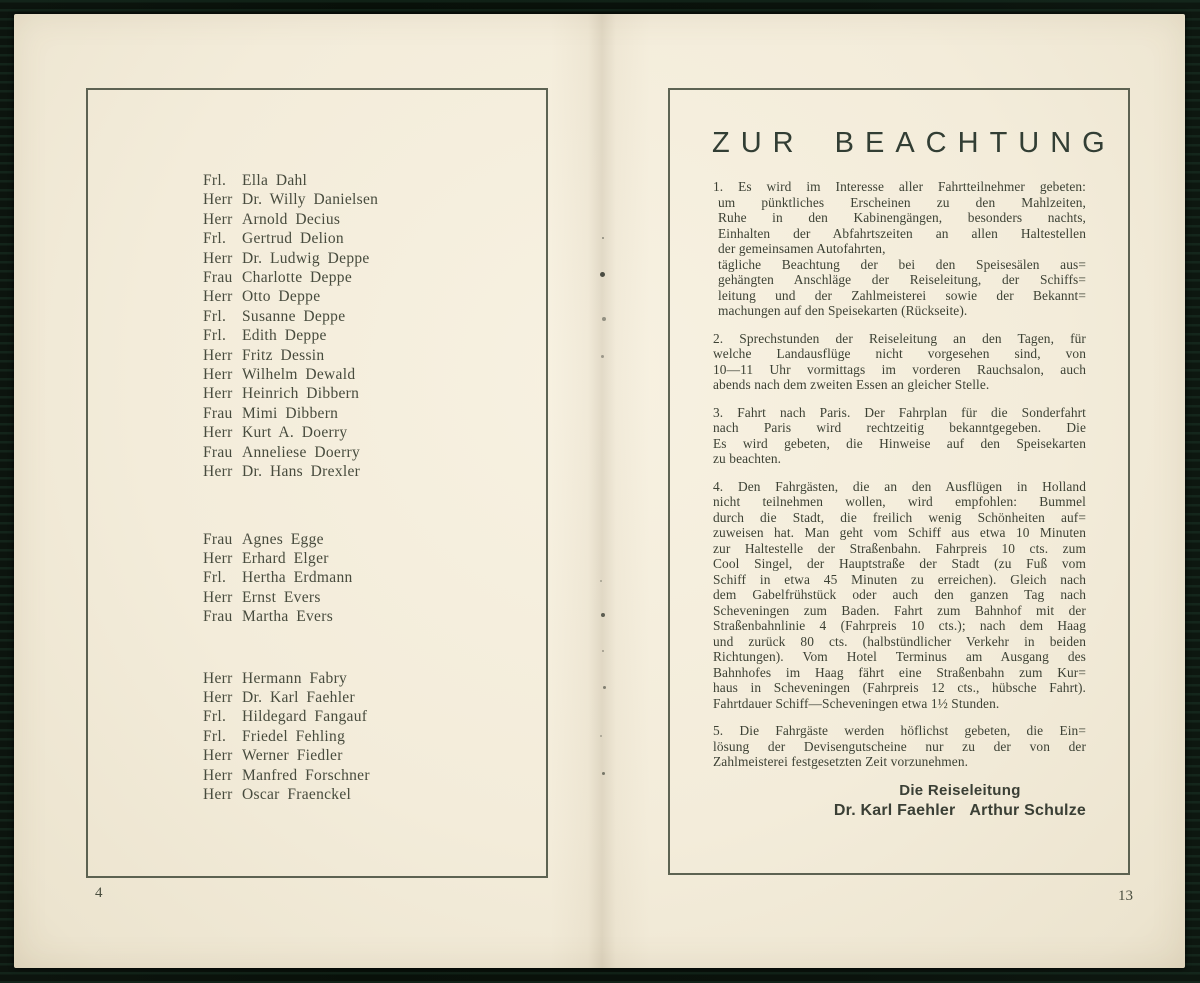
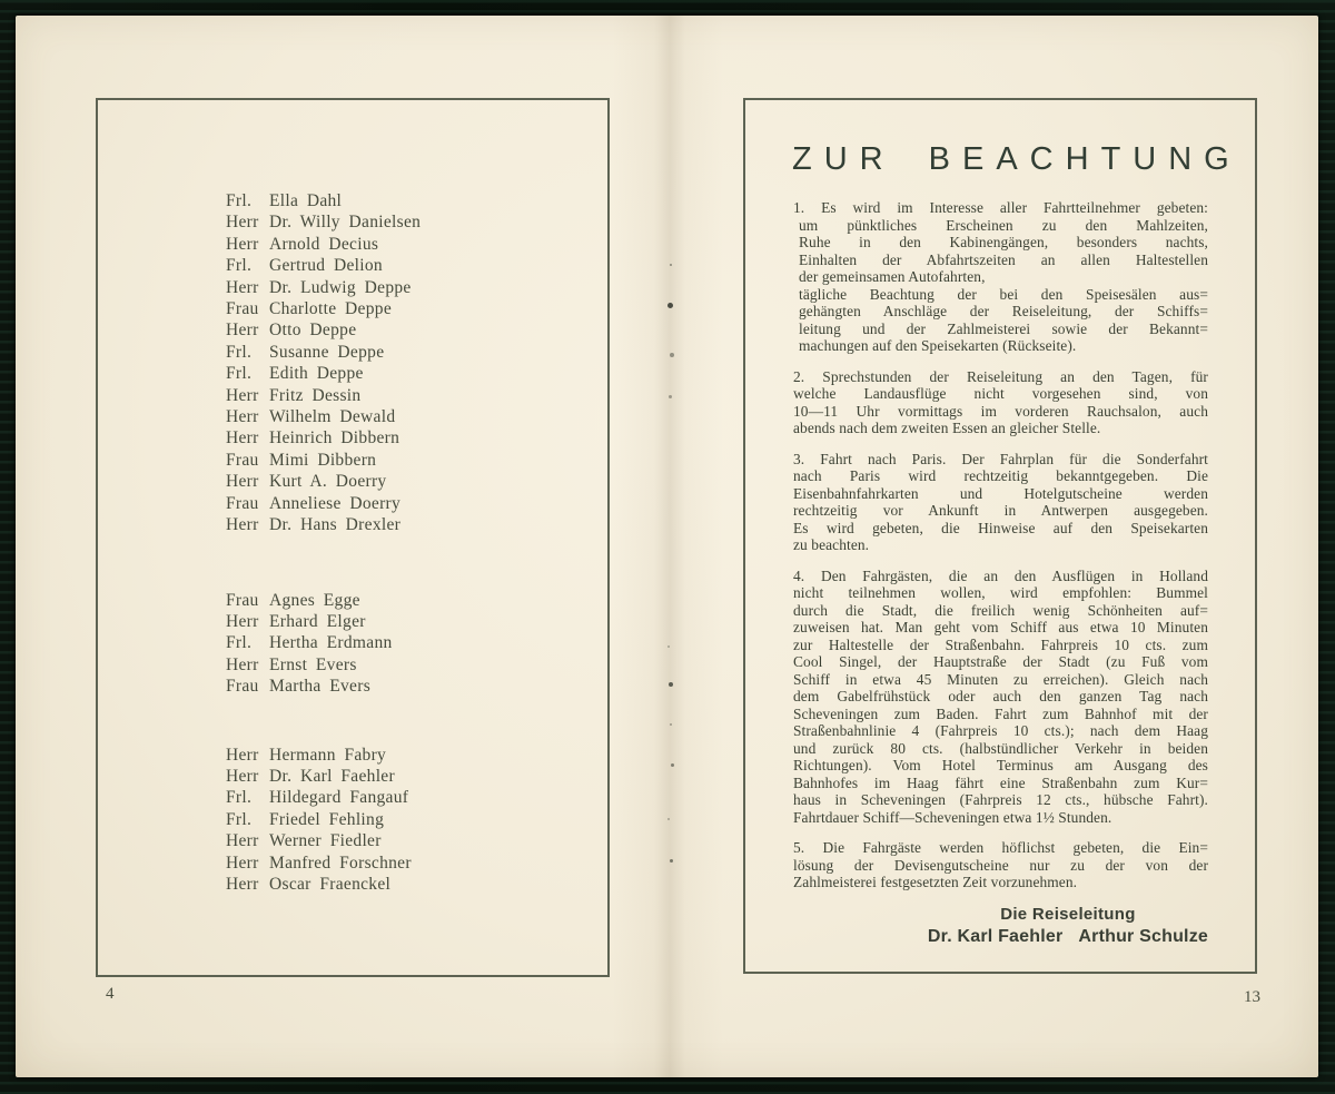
  Frl.
  Ella Dahl
  Herr
  Dr. Willy Danielsen
  Herr
  Arnold Decius
  Frl.
  Gertrud Delion
  Herr
  Dr. Ludwig Deppe
  Frau
  Charlotte Deppe
  Herr
  Otto Deppe
  Frl.
  Susanne Deppe
  Frl.
  Edith Deppe
  Herr
  Fritz Dessin
  Herr
  Wilhelm Dewald
  Herr
  Heinrich Dibbern
  Frau
  Mimi Dibbern
  Herr
  Kurt A. Doerry
  Frau
  Anneliese Doerry
  Herr
  Dr. Hans Drexler
  Frau
  Agnes Egge
  Herr
  Erhard Elger
  Frl.
  Hertha Erdmann
  Herr
  Ernst Evers
  Frau
  Martha Evers
  Herr
  Hermann Fabry
  Herr
  Dr. Karl Faehler
  Frl.
  Hildegard Fangauf
  Frl.
  Friedel Fehling
  Herr
  Werner Fiedler
  Herr
  Manfred Forschner
  Herr
  Oscar Fraenckel
  4
  ZUR BEACHTUNG
  1. Es wird im Interesse aller Fahrtteilnehmer gebeten:
  um pünktliches Erscheinen zu den Mahlzeiten,
  Ruhe in den Kabinengängen, besonders nachts,
  Einhalten der Abfahrtszeiten an allen Haltestellen
  der gemeinsamen Autofahrten,
  tägliche Beachtung der bei den Speisesälen aus=
  gehängten Anschläge der Reiseleitung, der Schiffs=
  leitung und der Zahlmeisterei sowie der Bekannt=
  machungen auf den Speisekarten (Rückseite).
  2. Sprechstunden der Reiseleitung an den Tagen, für
  welche Landausflüge nicht vorgesehen sind, von
  10—11 Uhr vormittags im vorderen Rauchsalon, auch
  abends nach dem zweiten Essen an gleicher Stelle.
  3. Fahrt nach Paris. Der Fahrplan für die Sonderfahrt
  nach Paris wird rechtzeitig bekanntgegeben. Die
+ Eisenbahnfahrkarten und Hotelgutscheine werden
+ rechtzeitig vor Ankunft in Antwerpen ausgegeben.
  Es wird gebeten, die Hinweise auf den Speisekarten
  zu beachten.
  4. Den Fahrgästen, die an den Ausflügen in Holland
  nicht teilnehmen wollen, wird empfohlen: Bummel
  durch die Stadt, die freilich wenig Schönheiten auf=
  zuweisen hat. Man geht vom Schiff aus etwa 10 Minuten
  zur Haltestelle der Straßenbahn. Fahrpreis 10 cts. zum
  Cool Singel, der Hauptstraße der Stadt (zu Fuß vom
  Schiff in etwa 45 Minuten zu erreichen). Gleich nach
  dem Gabelfrühstück oder auch den ganzen Tag nach
  Scheveningen zum Baden. Fahrt zum Bahnhof mit der
  Straßenbahnlinie 4 (Fahrpreis 10 cts.); nach dem Haag
  und zurück 80 cts. (halbstündlicher Verkehr in beiden
  Richtungen). Vom Hotel Terminus am Ausgang des
  Bahnhofes im Haag fährt eine Straßenbahn zum Kur=
  haus in Scheveningen (Fahrpreis 12 cts., hübsche Fahrt).
  Fahrtdauer Schiff—Scheveningen etwa 1½ Stunden.
  5. Die Fahrgäste werden höflichst gebeten, die Ein=
  lösung der Devisengutscheine nur zu der von der
  Zahlmeisterei festgesetzten Zeit vorzunehmen.
  Die Reiseleitung
  Dr. Karl Faehler Arthur Schulze
  13
